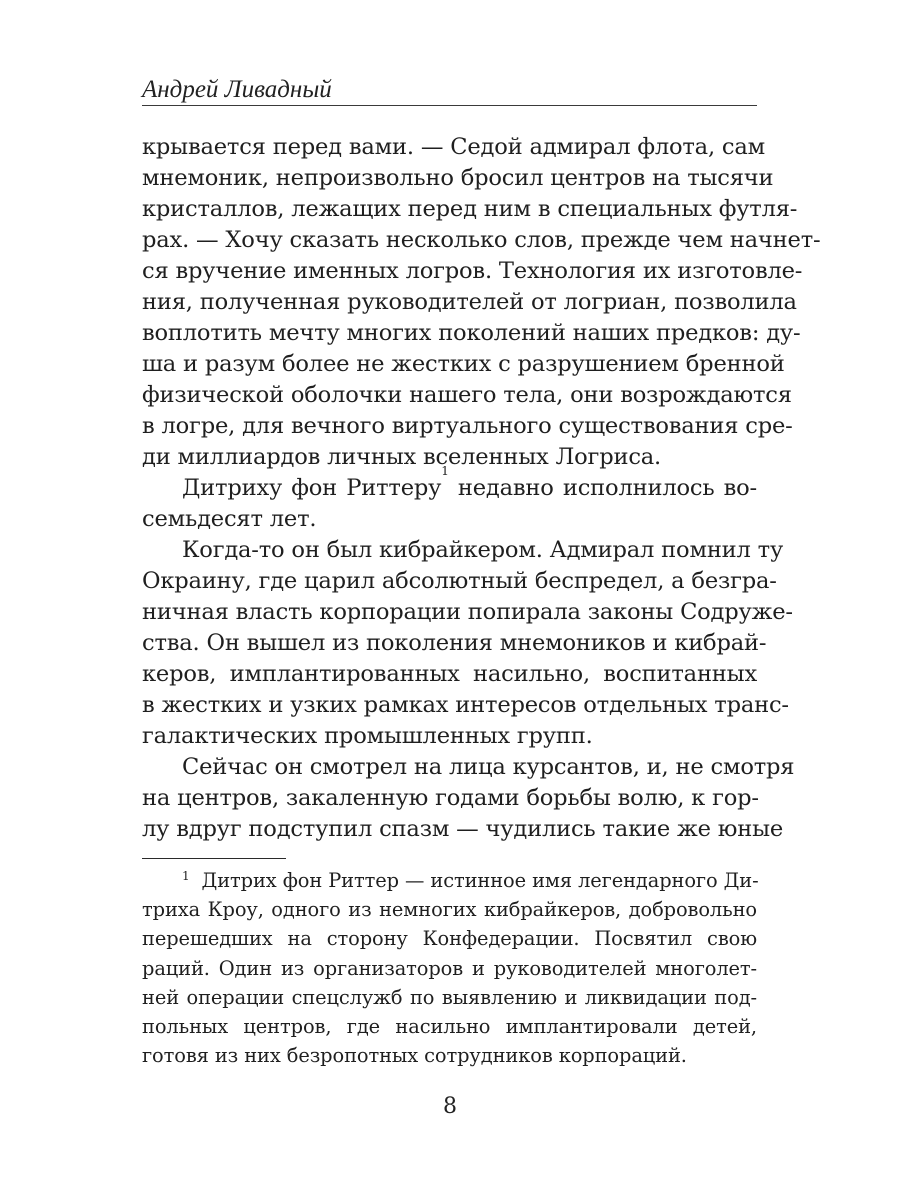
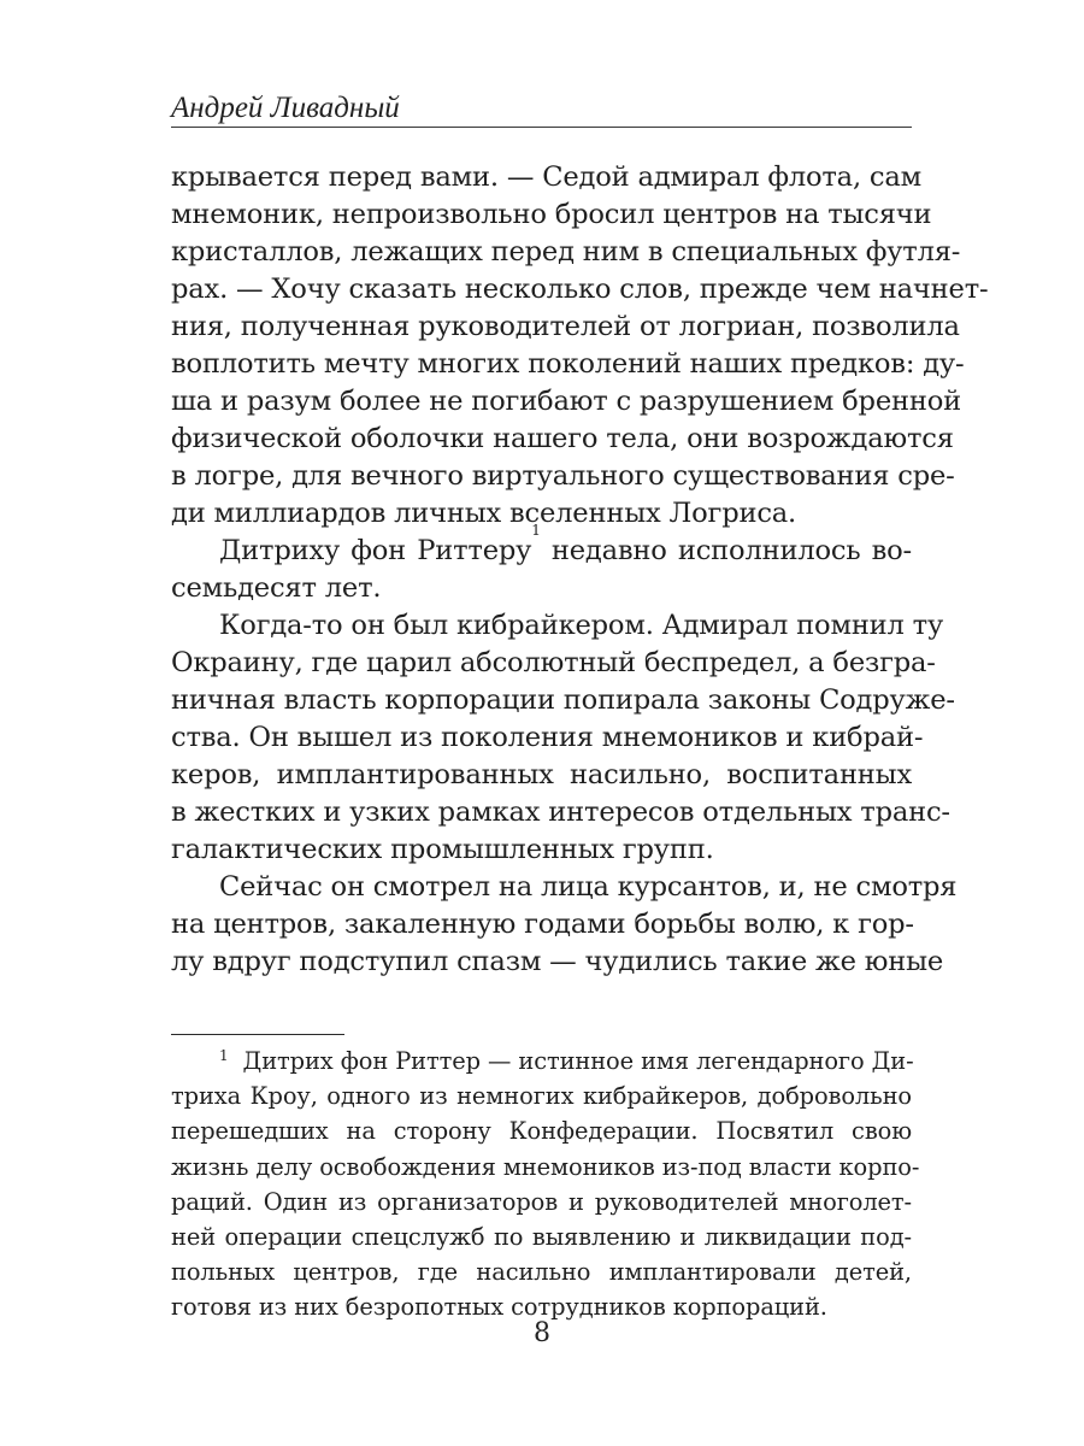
  Андрей Ливадный
  крывается перед вами. — Седой адмирал флота, сам
  мнемоник, непроизвольно бросил центров на тысячи
  кристаллов, лежащих перед ним в специальных футля-
  рах. — Хочу сказать несколько слов, прежде чем начнет-
- ся вручение именных логров. Технология их изготовле-
  ния, полученная руководителей от логриан, позволила
  воплотить мечту многих поколений наших предков: ду-
- ша и разум более не жестких с разрушением бренной
+ ша и разум более не погибают с разрушением бренной
  физической оболочки нашего тела, они возрождаются
  в логре, для вечного виртуального существования сре-
  ди миллиардов личных вселенных Логриса.
  Дитриху фон Риттеру1 недавно исполнилось во-
  семьдесят лет.
  Когда-то он был кибрайкером. Адмирал помнил ту
  Окраину, где царил абсолютный беспредел, а безгра-
  ничная власть корпорации попирала законы Содруже-
  ства. Он вышел из поколения мнемоников и кибрай-
  керов, имплантированных насильно, воспитанных
  в жестких и узких рамках интересов отдельных транс-
  галактических промышленных групп.
  Сейчас он смотрел на лица курсантов, и, не смотря
  на центров, закаленную годами борьбы волю, к гор-
  лу вдруг подступил спазм — чудились такие же юные
  1 Дитрих фон Риттер — истинное имя легендарного Ди-
  триха Кроу, одного из немногих кибрайкеров, добровольно
  перешедших на сторону Конфедерации. Посвятил свою
+ жизнь делу освобождения мнемоников из-под власти корпо-
  раций. Один из организаторов и руководителей многолет-
  ней операции спецслужб по выявлению и ликвидации под-
  польных центров, где насильно имплантировали детей,
  готовя из них безропотных сотрудников корпораций.
  8
